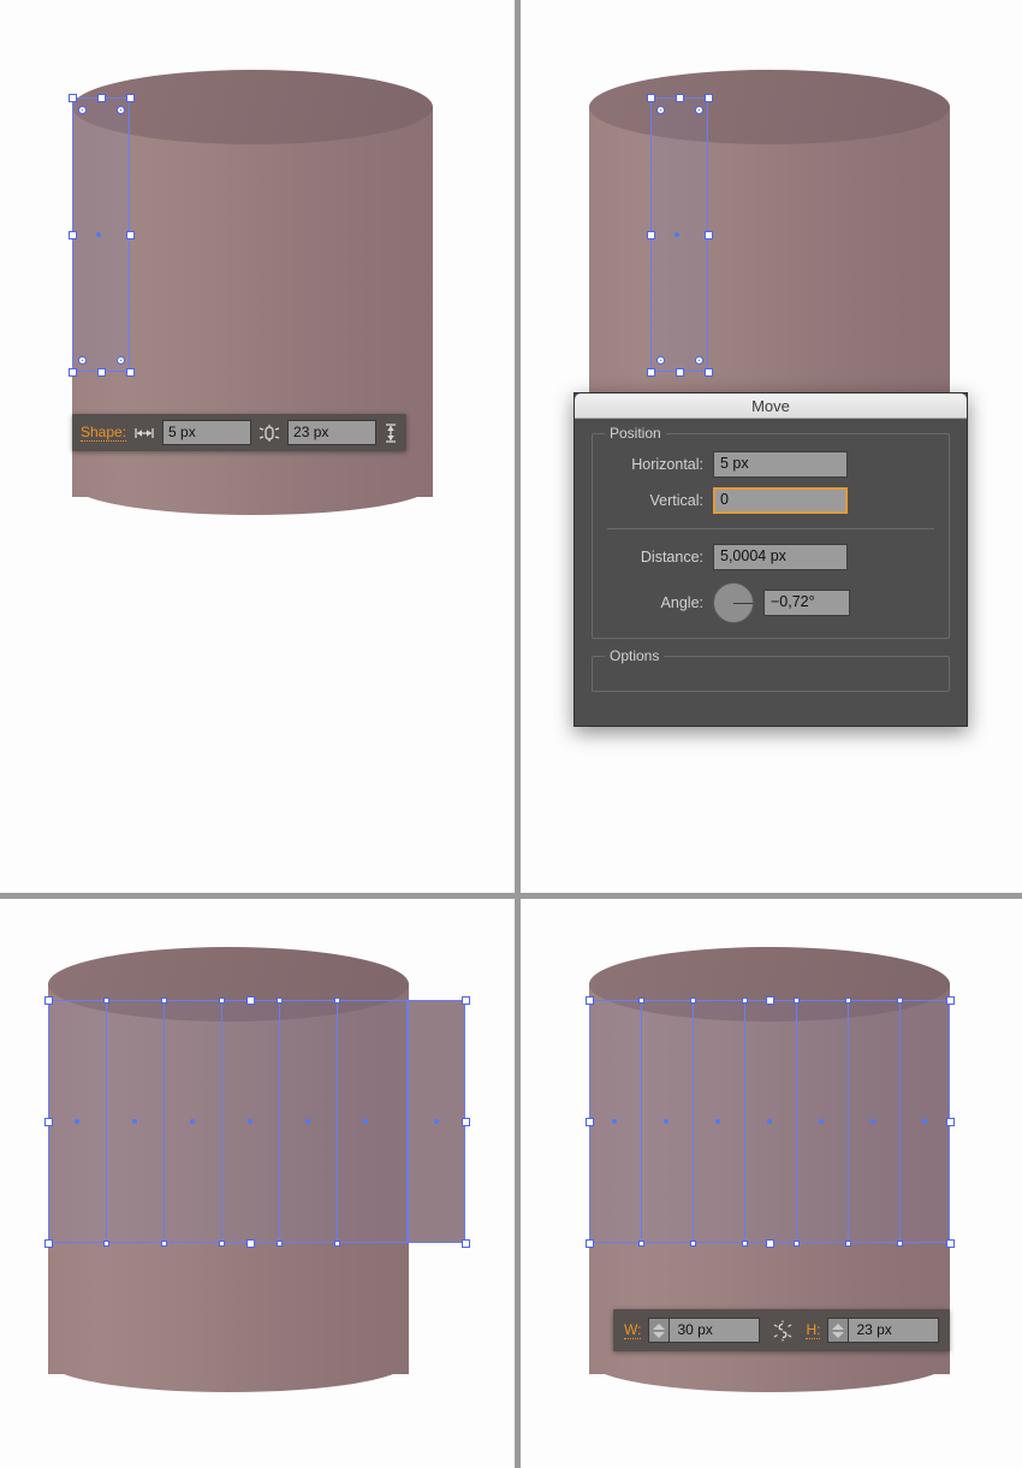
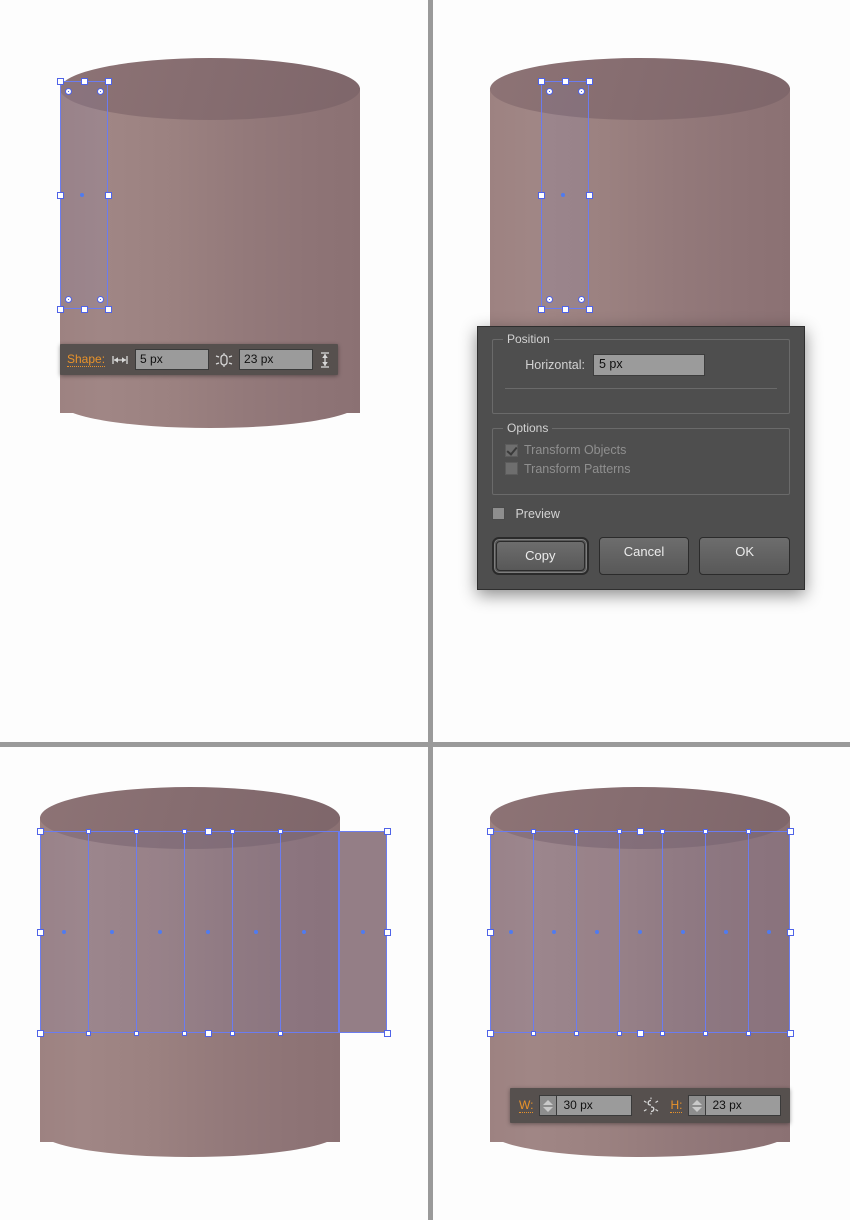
  Shape:
  5 px
  23 px
- Move
  Position
  Horizontal:
  5 px
- Vertical:
- 0
- Distance:
- 5,0004 px
- Angle:
- −0,72°
  Options
+ Transform Objects
+ Transform Patterns
+ Preview
+ Copy
+ Cancel
+ OK
  W:
  30 px
  H:
  23 px
